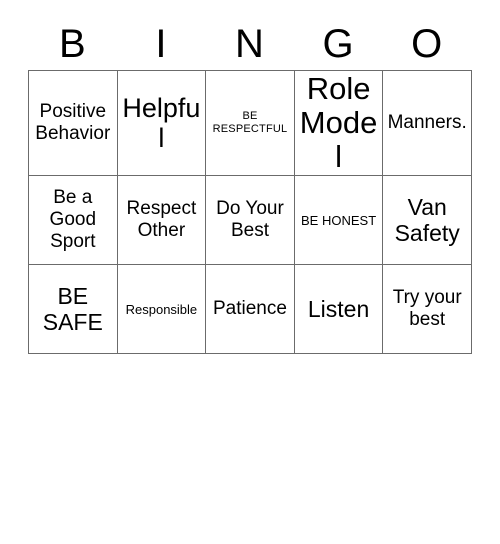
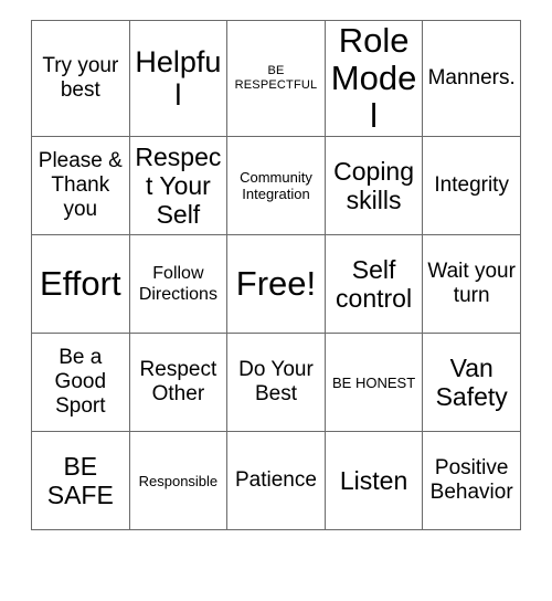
- B
- I
- N
- G
- O
- Positive Behavior	Helpful	BE RESPECTFUL	Role Model	Manners.
+ Try your best	Helpful	BE RESPECTFUL	Role Model	Manners.
+ Please & Thank you	Respect Your Self	Community Integration	Coping skills	Integrity
+ Effort	Follow Directions	Free!	Self control	Wait your turn
  Be a Good Sport	Respect Other	Do Your Best	BE HONEST	Van Safety
- BE SAFE	Responsible	Patience	Listen	Try your best
+ BE SAFE	Responsible	Patience	Listen	Positive Behavior
